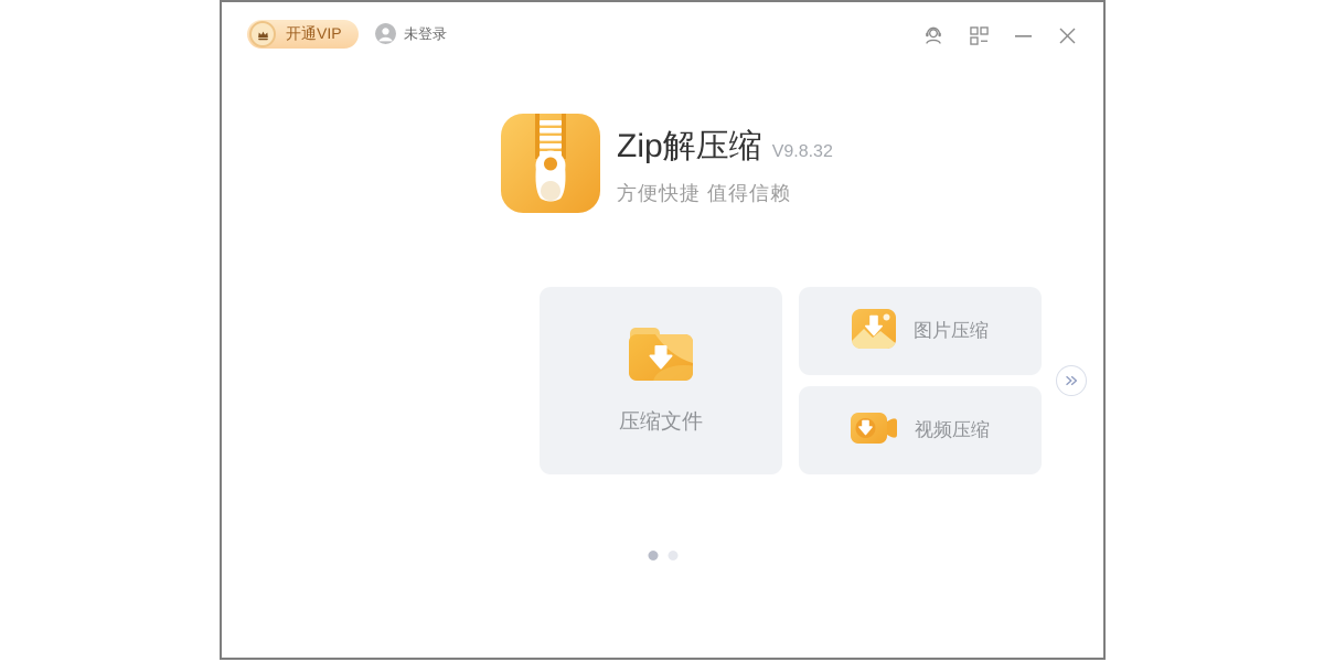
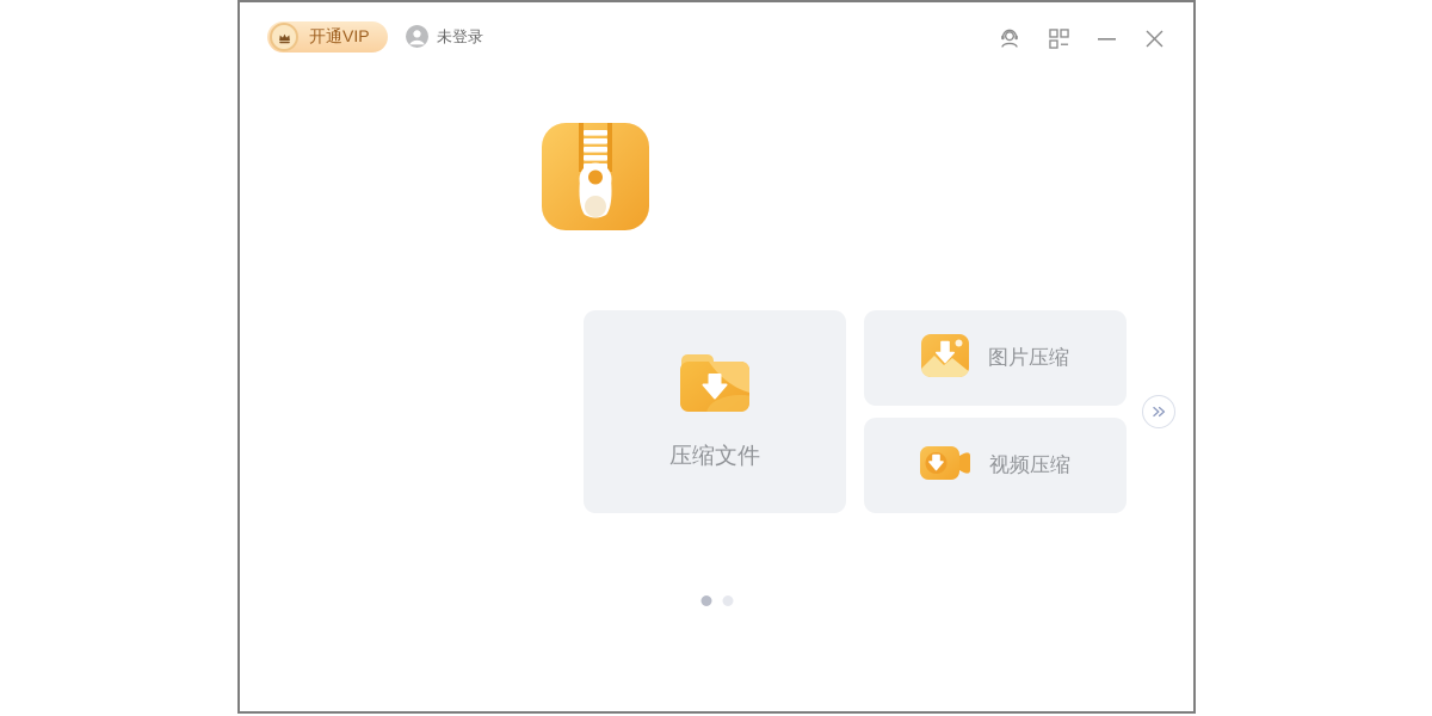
  开通VIP
  未登录
- Zip解压缩
- V9.8.32
- 方便快捷 值得信赖
  压缩文件
  图片压缩
  视频压缩
